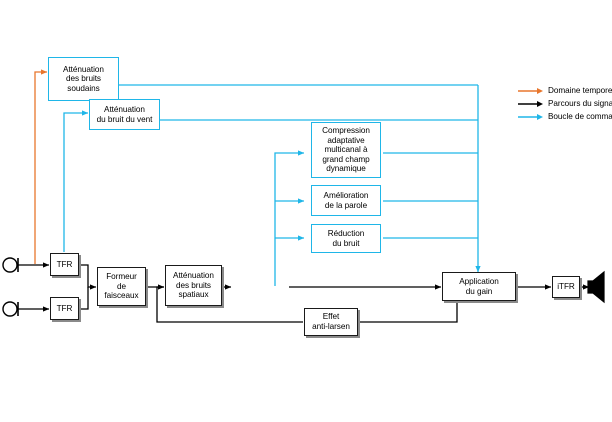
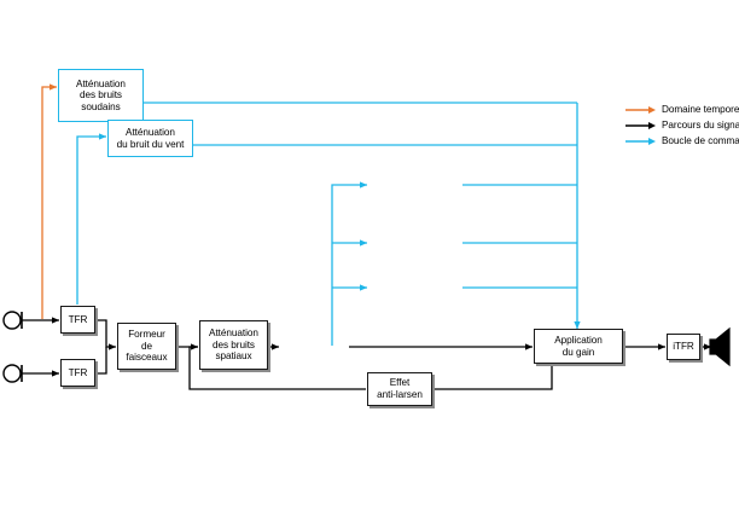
  Atténuation
  des bruits
  soudains
  Atténuation
  du bruit du vent
- Compression
- adaptative
- multicanal à
- grand champ
- dynamique
- Amélioration
- de la parole
- Réduction
- du bruit
  TFR
  TFR
  Formeur
  de faisceaux
  Atténuation
  des bruits
  spatiaux
  Application
  du gain
  iTFR
  Effet
  anti-larsen
  Domaine tempore
  Parcours du signa
  Boucle de comma
